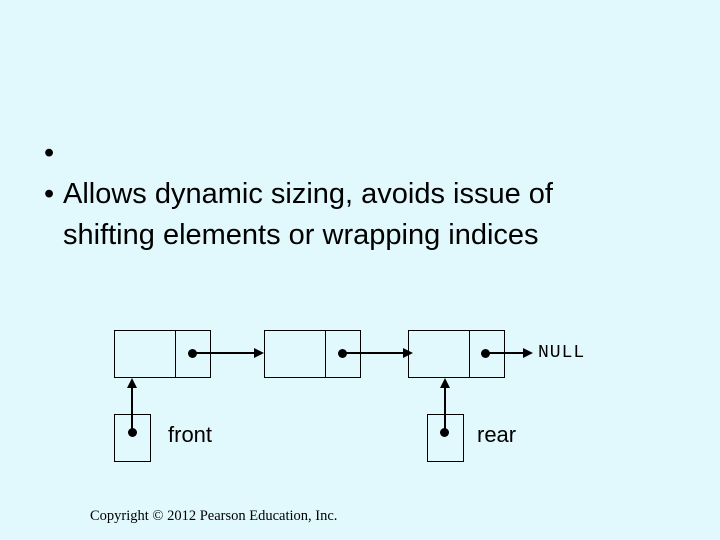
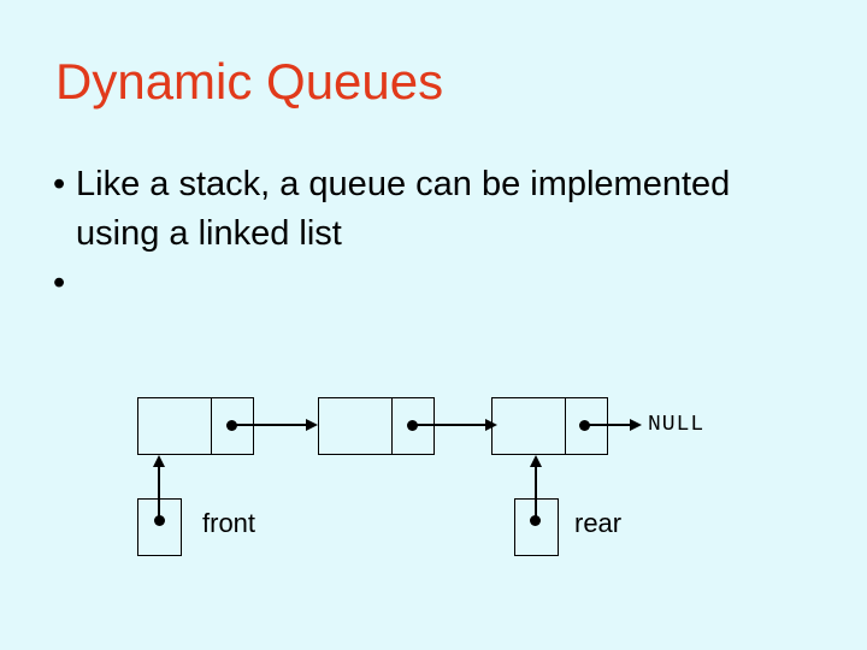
+ Dynamic Queues
  •
+ Like a stack, a queue can be implemented
+ using a linked list
  •
- Allows dynamic sizing, avoids issue of
- shifting elements or wrapping indices
  NULL
  front
  rear
- Copyright © 2012 Pearson Education, Inc.
